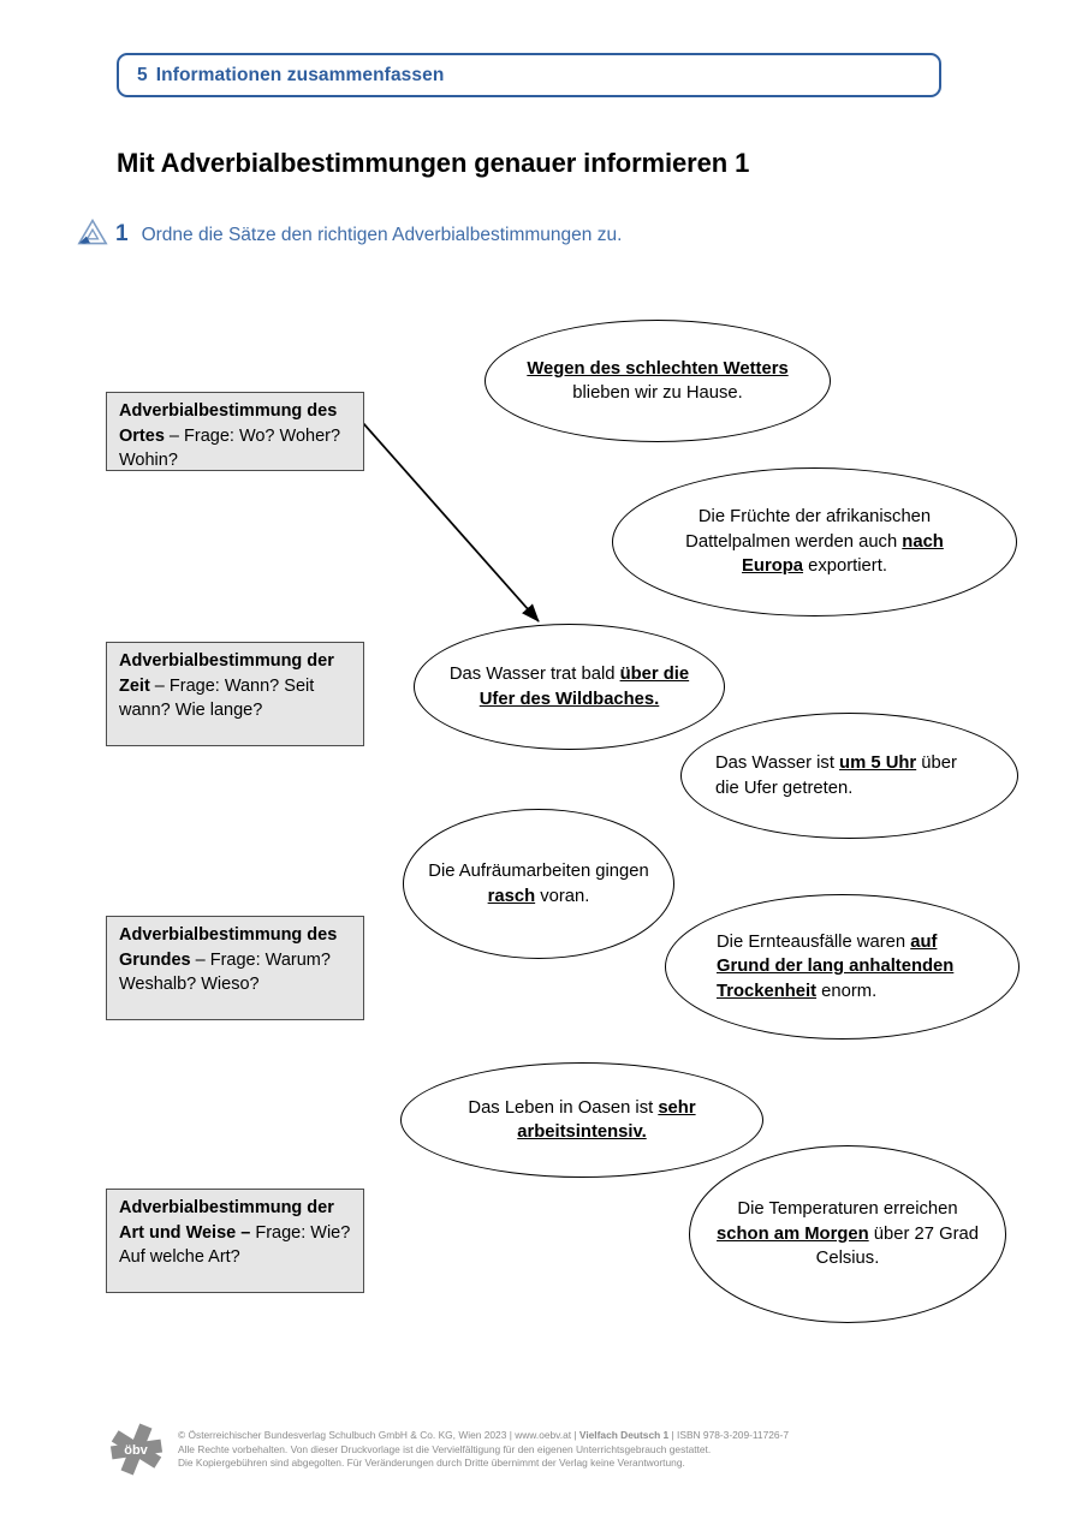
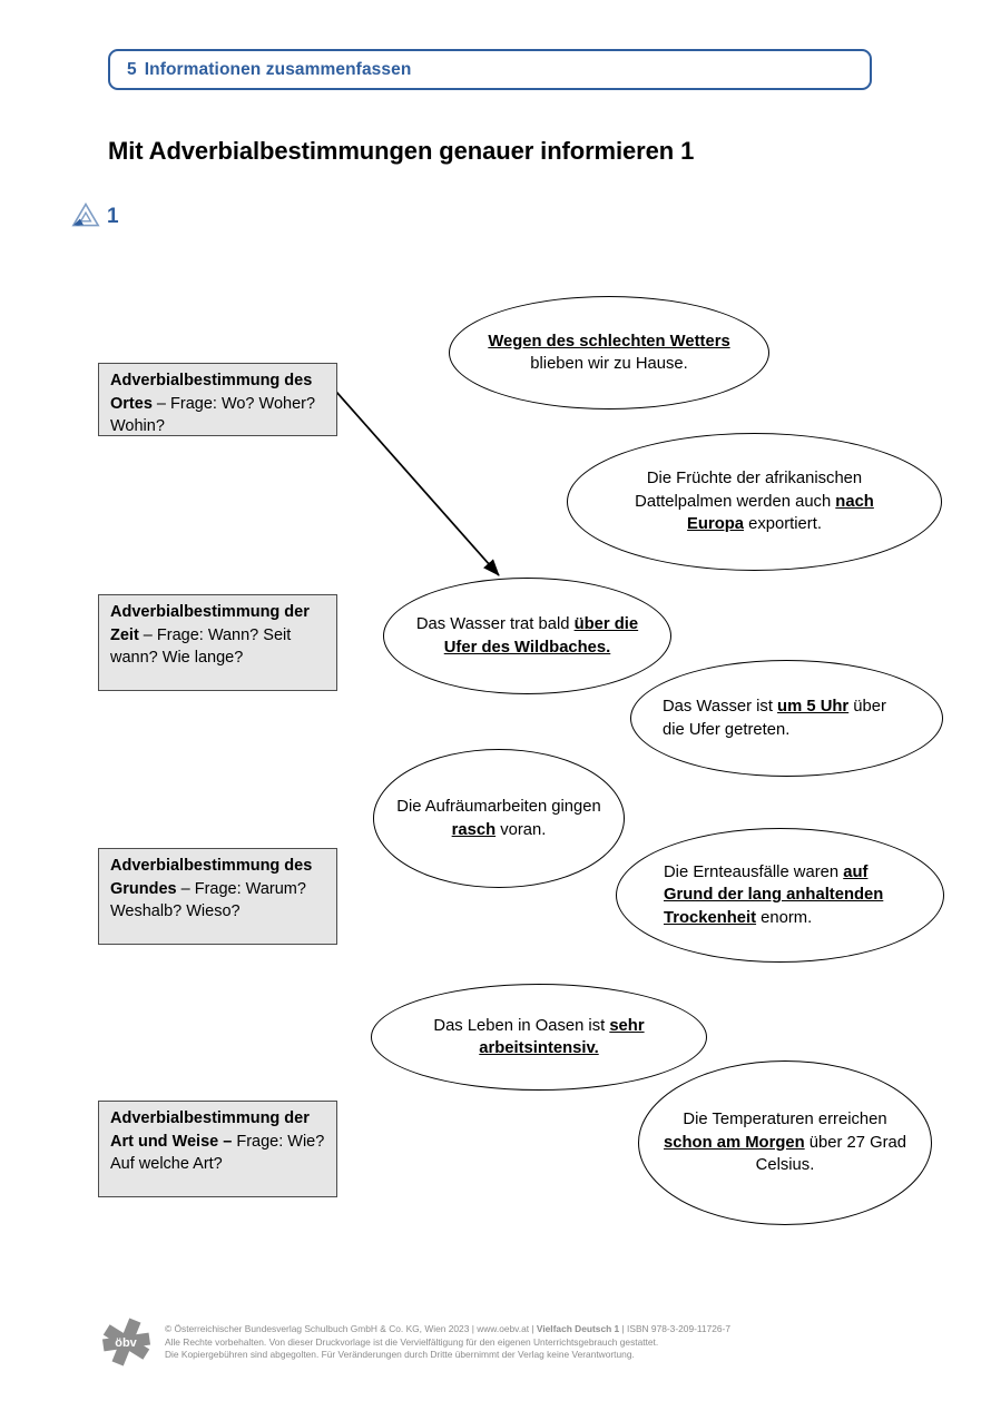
  5 Informationen zusammenfassen
  Mit Adverbialbestimmungen genauer informieren 1
  1
- Ordne die Sätze den richtigen Adverbialbestimmungen zu.
  Adverbialbestimmung des Ortes – Frage: Wo? Woher? Wohin?
  Adverbialbestimmung der Zeit – Frage: Wann? Seit wann? Wie lange?
  Adverbialbestimmung des Grundes – Frage: Warum? Weshalb? Wieso?
  Adverbialbestimmung der Art und Weise – Frage: Wie? Auf welche Art?
  Wegen des schlechten Wetters blieben wir zu Hause.
  Die Früchte der afrikanischen Dattelpalmen werden auch nach Europa exportiert.
  Das Wasser trat bald über die Ufer des Wildbaches.
  Das Wasser ist um 5 Uhr über die Ufer getreten.
  Die Aufräumarbeiten gingen rasch voran.
  Die Ernteausfälle waren auf Grund der lang anhaltenden Trockenheit enorm.
  Das Leben in Oasen ist sehr arbeitsintensiv.
  Die Temperaturen erreichen schon am Morgen über 27 Grad Celsius.
  öbv
  © Österreichischer Bundesverlag Schulbuch GmbH & Co. KG, Wien 2023 | www.oebv.at | Vielfach Deutsch 1 | ISBN 978-3-209-11726-7
  Alle Rechte vorbehalten. Von dieser Druckvorlage ist die Vervielfältigung für den eigenen Unterrichtsgebrauch gestattet.
  Die Kopiergebühren sind abgegolten. Für Veränderungen durch Dritte übernimmt der Verlag keine Verantwortung.
